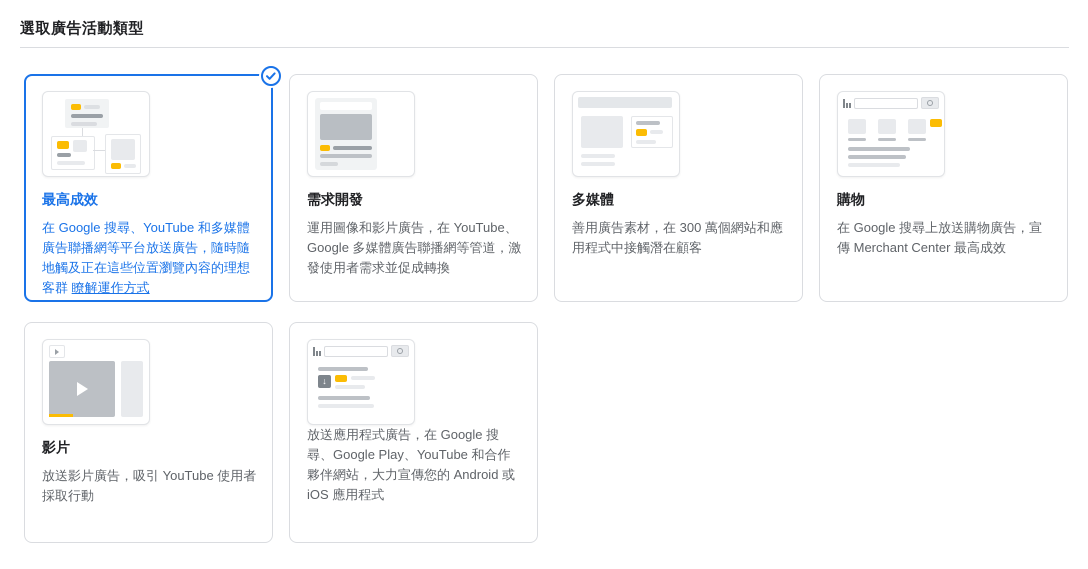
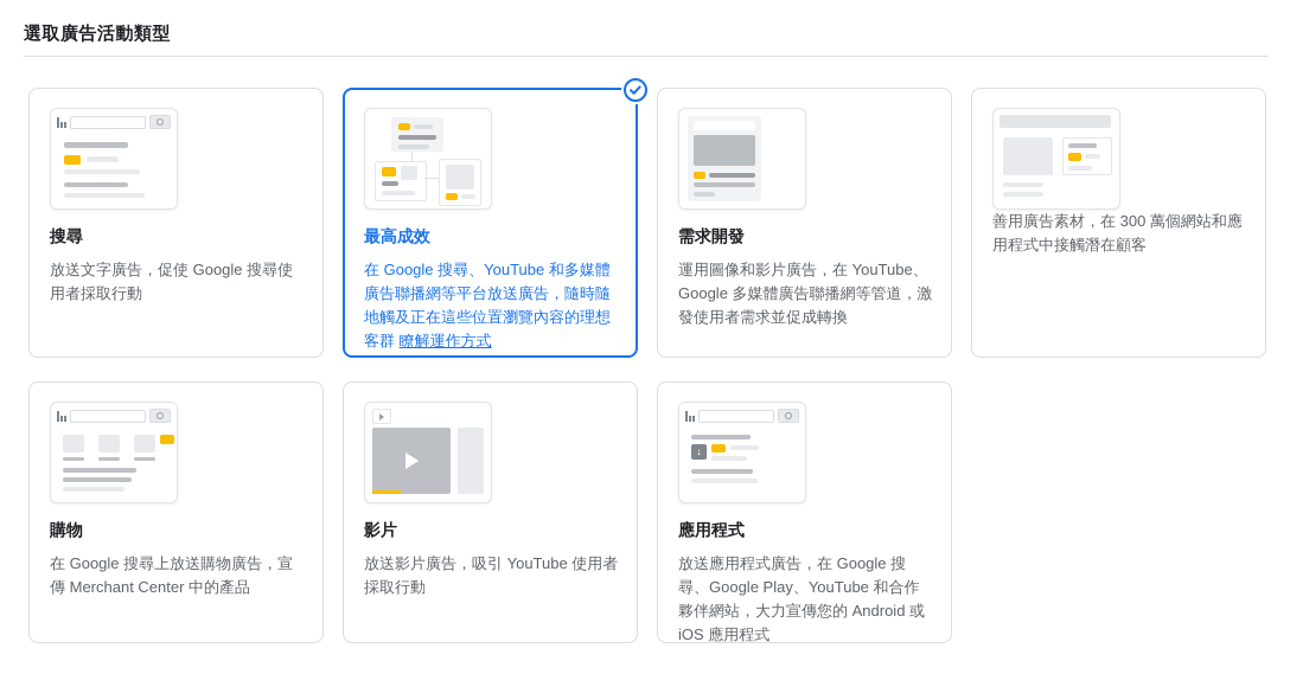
  選取廣告活動類型
+ 搜尋
+ 放送文字廣告，促使 Google 搜尋使用者採取行動
  最高成效
  在 Google 搜尋、YouTube 和多媒體廣告聯播網等平台放送廣告，隨時隨地觸及正在這些位置瀏覽內容的理想客群 瞭解運作方式
  需求開發
  運用圖像和影片廣告，在 YouTube、Google 多媒體廣告聯播網等管道，激發使用者需求並促成轉換
- 多媒體
  善用廣告素材，在 300 萬個網站和應用程式中接觸潛在顧客
  購物
- 在 Google 搜尋上放送購物廣告，宣傳 Merchant Center 最高成效
+ 在 Google 搜尋上放送購物廣告，宣傳 Merchant Center 中的產品
  影片
  放送影片廣告，吸引 YouTube 使用者採取行動
  ↓
+ 應用程式
  放送應用程式廣告，在 Google 搜尋、Google Play、YouTube 和合作夥伴網站，大力宣傳您的 Android 或 iOS 應用程式
